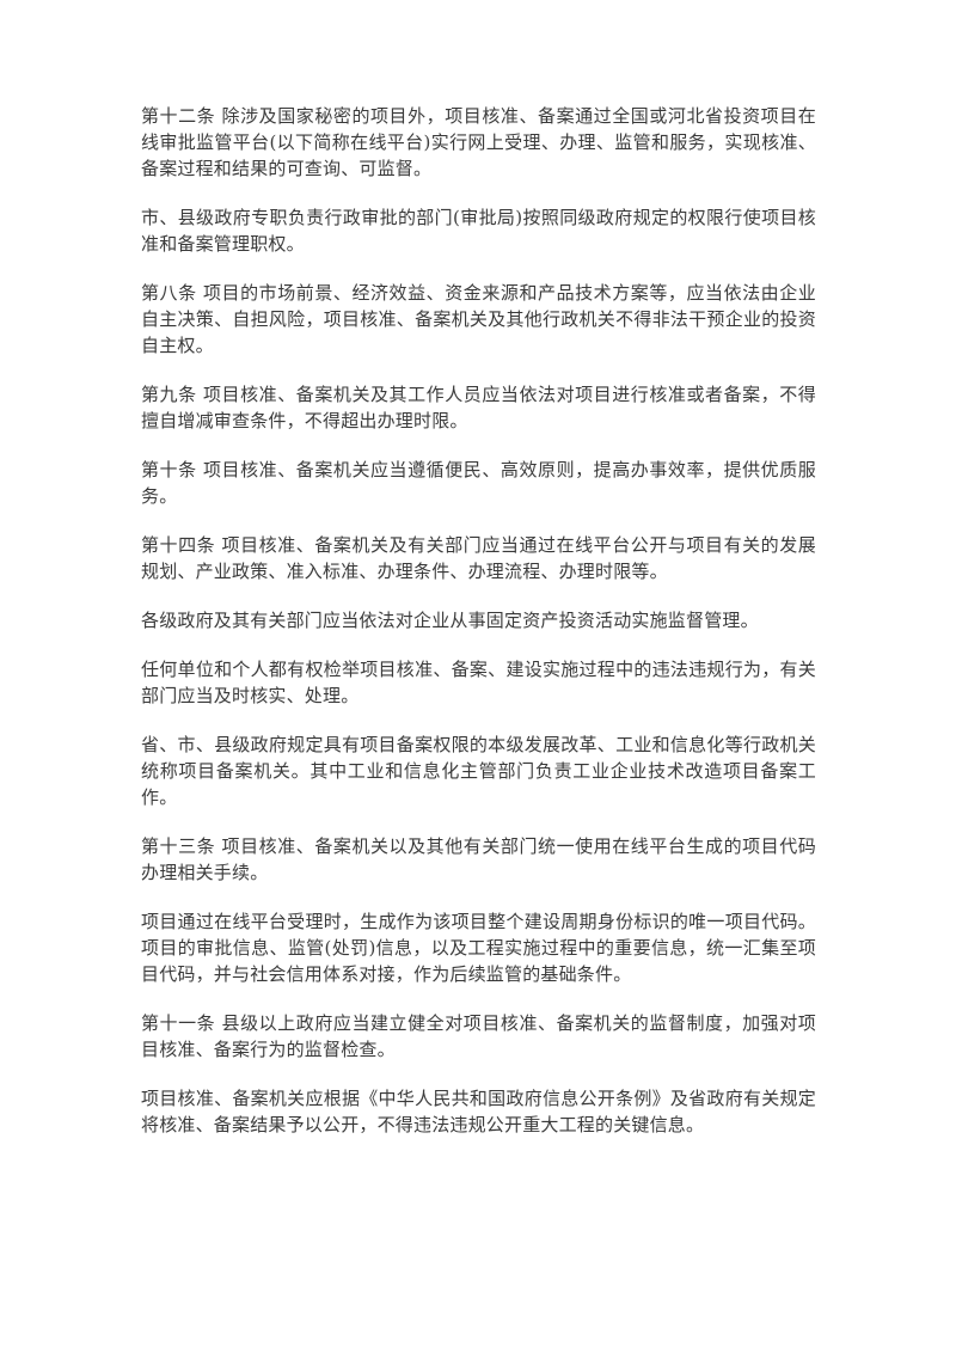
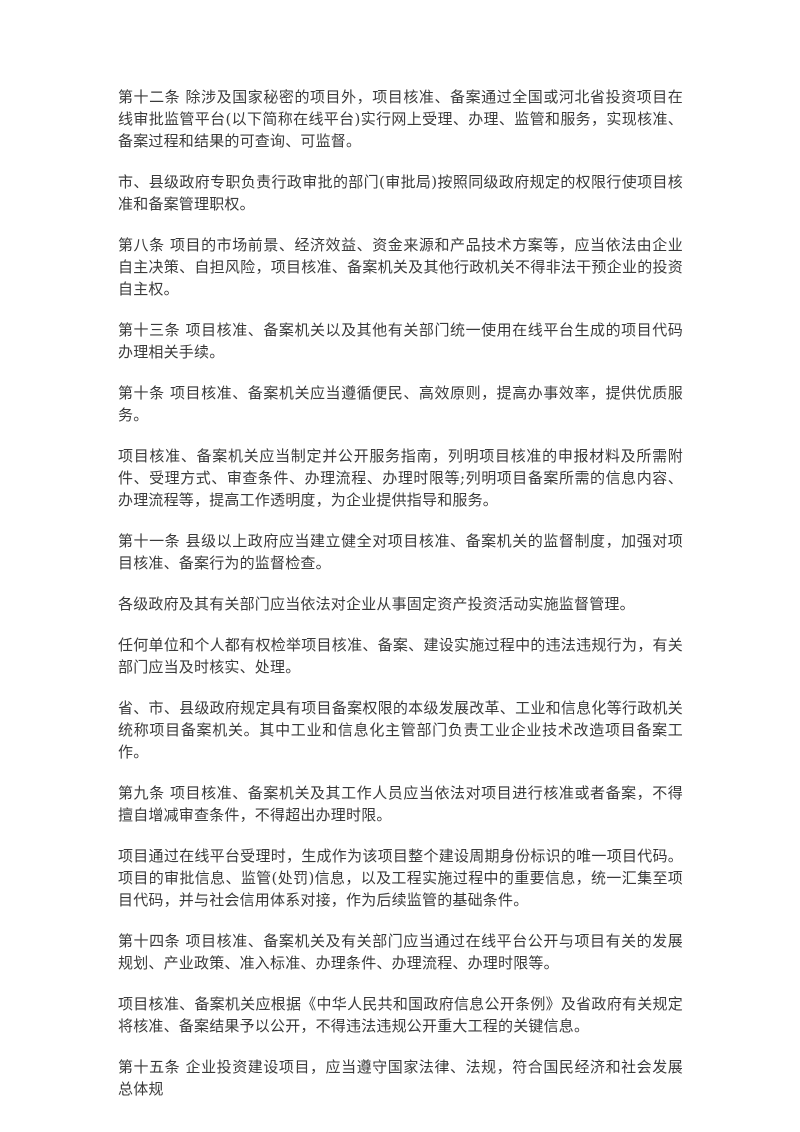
  第十二条 除涉及国家秘密的项目外，项目核准、备案通过全国或河北省投资项目在线审批监管平台(以下简称在线平台)实行网上受理、办理、监管和服务，实现核准、备案过程和结果的可查询、可监督。
  市、县级政府专职负责行政审批的部门(审批局)按照同级政府规定的权限行使项目核准和备案管理职权。
  第八条 项目的市场前景、经济效益、资金来源和产品技术方案等，应当依法由企业自主决策、自担风险，项目核准、备案机关及其他行政机关不得非法干预企业的投资自主权。
- 第九条 项目核准、备案机关及其工作人员应当依法对项目进行核准或者备案，不得擅自增减审查条件，不得超出办理时限。
+ 第十三条 项目核准、备案机关以及其他有关部门统一使用在线平台生成的项目代码办理相关手续。
  第十条 项目核准、备案机关应当遵循便民、高效原则，提高办事效率，提供优质服务。
+ 项目核准、备案机关应当制定并公开服务指南，列明项目核准的申报材料及所需附件、受理方式、审查条件、办理流程、办理时限等;列明项目备案所需的信息内容、办理流程等，提高工作透明度，为企业提供指导和服务。
- 第十四条 项目核准、备案机关及有关部门应当通过在线平台公开与项目有关的发展规划、产业政策、准入标准、办理条件、办理流程、办理时限等。
+ 第十一条 县级以上政府应当建立健全对项目核准、备案机关的监督制度，加强对项目核准、备案行为的监督检查。
  各级政府及其有关部门应当依法对企业从事固定资产投资活动实施监督管理。
  任何单位和个人都有权检举项目核准、备案、建设实施过程中的违法违规行为，有关部门应当及时核实、处理。
  省、市、县级政府规定具有项目备案权限的本级发展改革、工业和信息化等行政机关统称项目备案机关。其中工业和信息化主管部门负责工业企业技术改造项目备案工作。
- 第十三条 项目核准、备案机关以及其他有关部门统一使用在线平台生成的项目代码办理相关手续。
+ 第九条 项目核准、备案机关及其工作人员应当依法对项目进行核准或者备案，不得擅自增减审查条件，不得超出办理时限。
  项目通过在线平台受理时，生成作为该项目整个建设周期身份标识的唯一项目代码。项目的审批信息、监管(处罚)信息，以及工程实施过程中的重要信息，统一汇集至项目代码，并与社会信用体系对接，作为后续监管的基础条件。
- 第十一条 县级以上政府应当建立健全对项目核准、备案机关的监督制度，加强对项目核准、备案行为的监督检查。
+ 第十四条 项目核准、备案机关及有关部门应当通过在线平台公开与项目有关的发展规划、产业政策、准入标准、办理条件、办理流程、办理时限等。
  项目核准、备案机关应根据《中华人民共和国政府信息公开条例》及省政府有关规定将核准、备案结果予以公开，不得违法违规公开重大工程的关键信息。
+ 第十五条 企业投资建设项目，应当遵守国家法律、法规，符合国民经济和社会发展总体规
